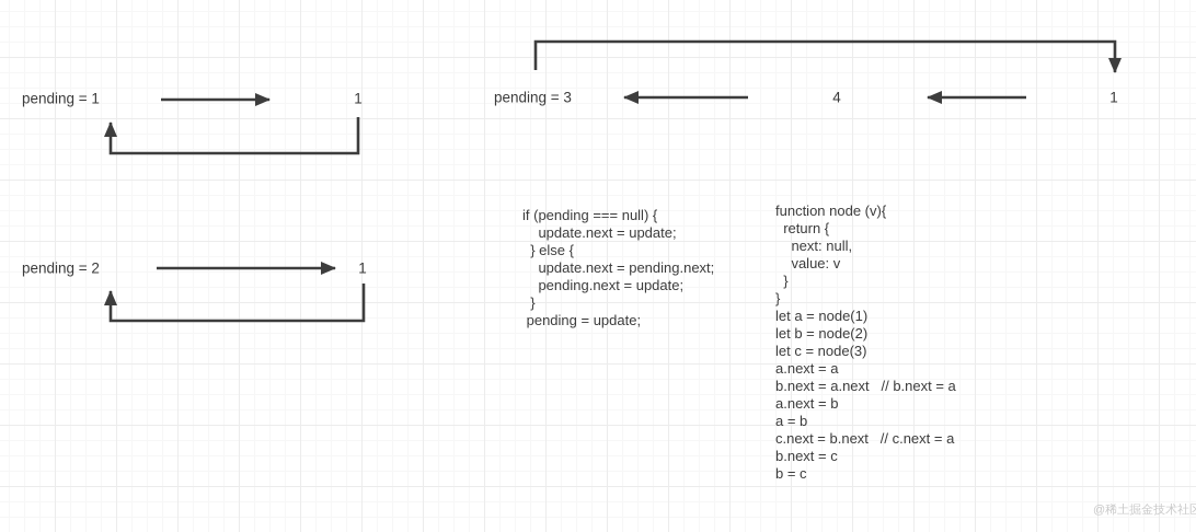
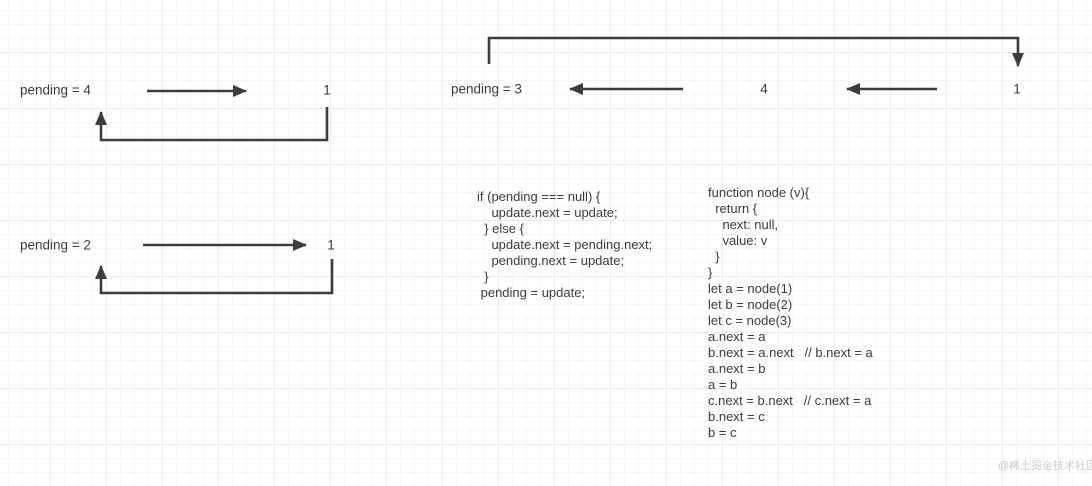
- pending = 1
+ pending = 4
  1
  pending = 2
  1
  pending = 3
  4
  1
  if (pending === null) {
  update.next = update;
  } else {
  update.next = pending.next;
  pending.next = update;
  }
  pending = update;
  function node (v){
  return {
  next: null,
  value: v
  }
  }
  let a = node(1)
  let b = node(2)
  let c = node(3)
  a.next = a
  b.next = a.next // b.next = a
  a.next = b
  a = b
  c.next = b.next // c.next = a
  b.next = c
  b = c
  @稀土掘金技术社
